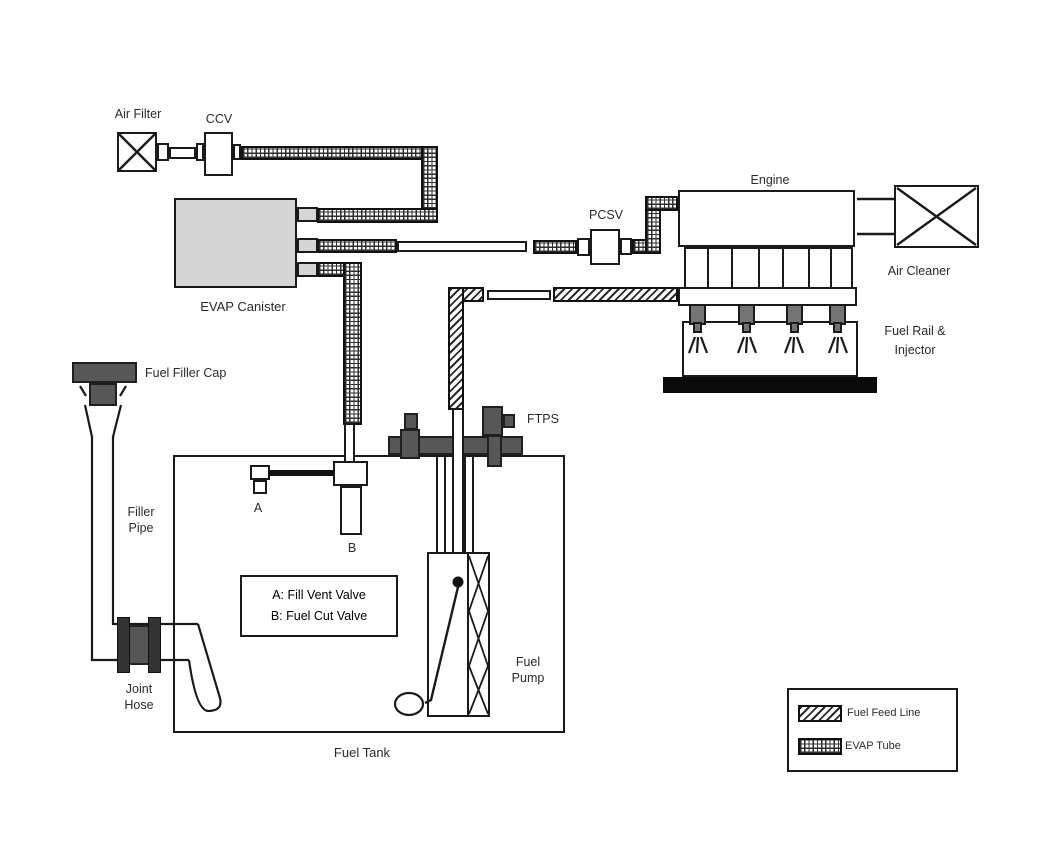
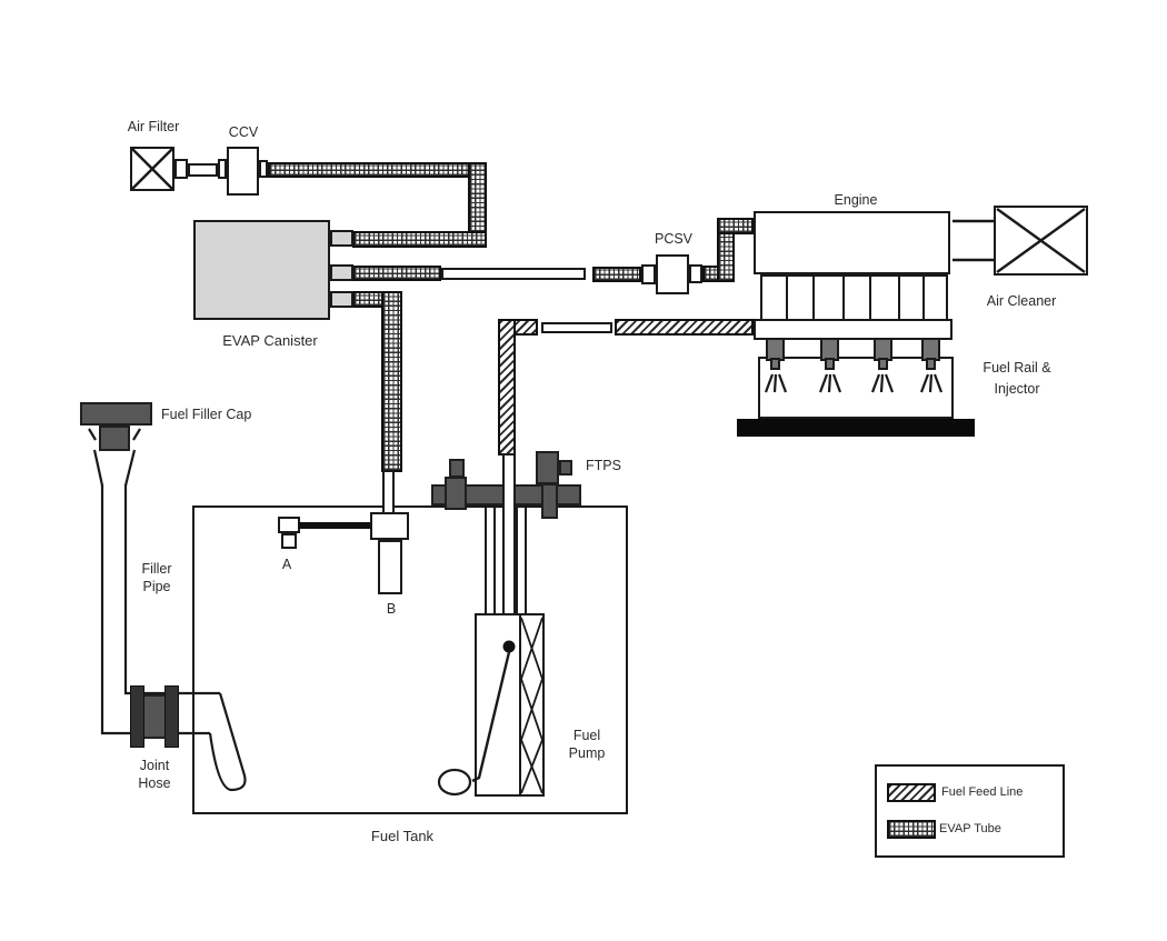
- A: Fill Vent Valve
- B: Fuel Cut Valve
  Fuel Feed Line
  EVAP Tube
  Air Filter
  CCV
  EVAP Canister
  PCSV
  Engine
  Air Cleaner
  Fuel Rail &
  Injector
  FTPS
  Fuel Filler Cap
  Filler
  Pipe
  Joint
  Hose
  A
  B
  Fuel Tank
  Fuel
  Pump
